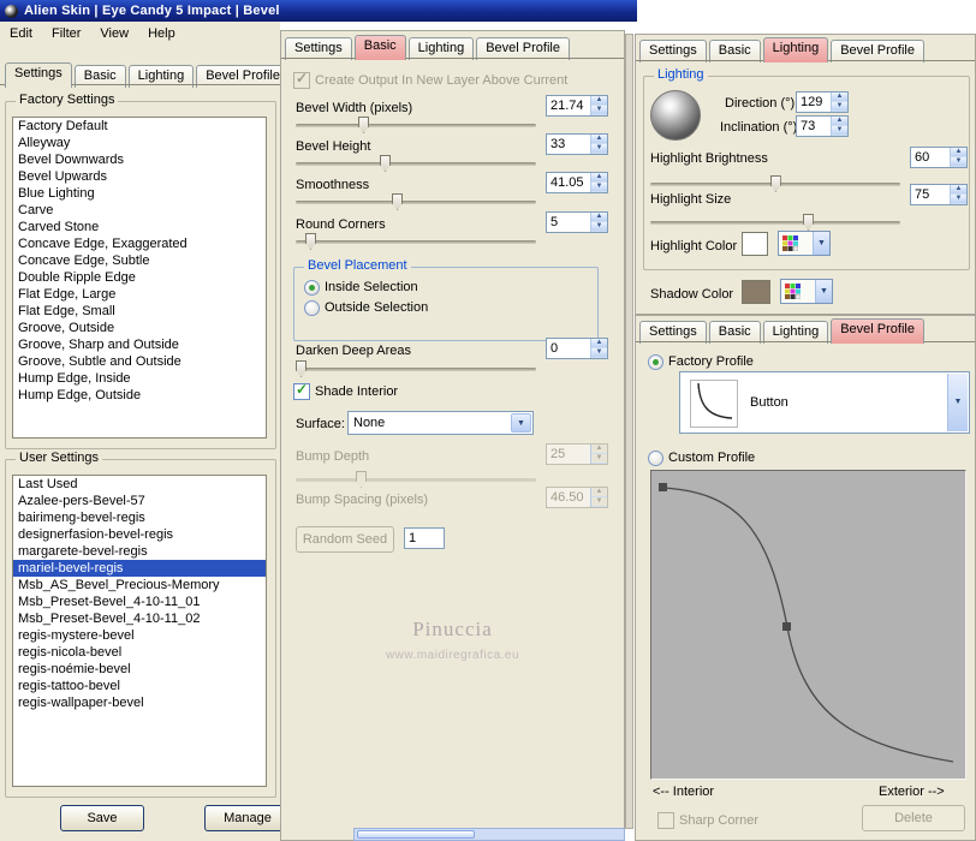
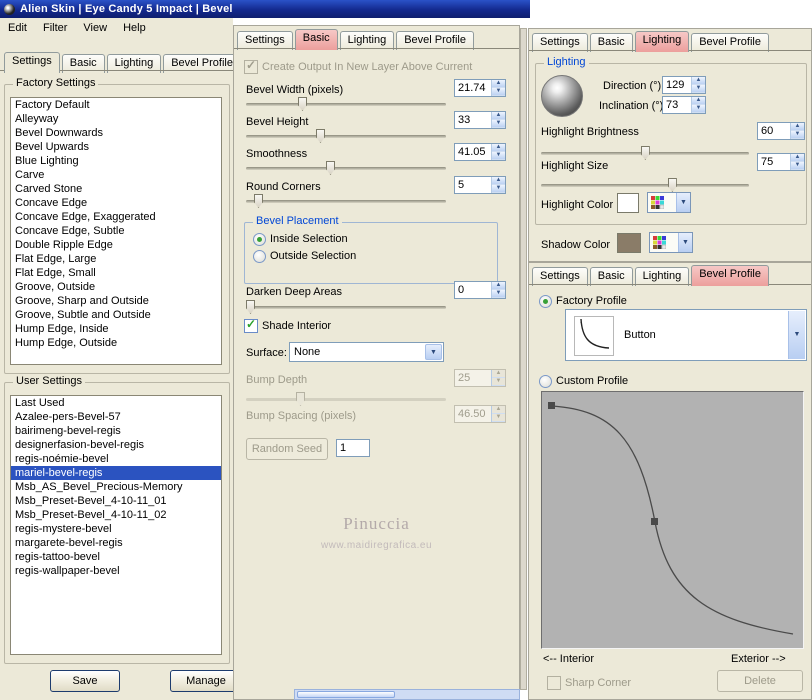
  Alien Skin | Eye Candy 5 Impact | Bevel
  Edit
  Filter
  View
  Help
  Settings
  Basic
  Lighting
  Bevel Profile
  Factory Settings
  Factory Default
  Alleyway
  Bevel Downwards
  Bevel Upwards
  Blue Lighting
  Carve
  Carved Stone
+ Concave Edge
  Concave Edge, Exaggerated
  Concave Edge, Subtle
  Double Ripple Edge
  Flat Edge, Large
  Flat Edge, Small
  Groove, Outside
  Groove, Sharp and Outside
  Groove, Subtle and Outside
  Hump Edge, Inside
  Hump Edge, Outside
  User Settings
  Last Used
  Azalee-pers-Bevel-57
  bairimeng-bevel-regis
  designerfasion-bevel-regis
- margarete-bevel-regis
+ regis-noémie-bevel
  mariel-bevel-regis
  Msb_AS_Bevel_Precious-Memory
  Msb_Preset-Bevel_4-10-11_01
  Msb_Preset-Bevel_4-10-11_02
  regis-mystere-bevel
- regis-nicola-bevel
- regis-noémie-bevel
+ margarete-bevel-regis
  regis-tattoo-bevel
  regis-wallpaper-bevel
  Save
  Manage
  Settings
  Basic
  Lighting
  Bevel Profile
  Create Output In New Layer Above Current
  Bevel Width (pixels)
  21.74
  Bevel Height
  33
  Smoothness
  41.05
  Round Corners
  5
  Bevel Placement
  Inside Selection
  Outside Selection
  Darken Deep Areas
  0
  Shade Interior
  Surface:
  None
  Bump Depth
  25
  Bump Spacing (pixels)
  46.50
  Random Seed
  1
  Pinuccia
  www.maidiregrafica.eu
  Settings
  Basic
  Lighting
  Bevel Profile
  Lighting
  Direction (°)
  129
  Inclination (°
  73
  Highlight Brightness
  60
  Highlight Size
  75
  Highlight Color
  Shadow Color
  Settings
  Basic
  Lighting
  Bevel Profile
  Factory Profile
  Button
  Custom Profile
  <-- Interior
  Exterior -->
  Sharp Corner
  Delete
